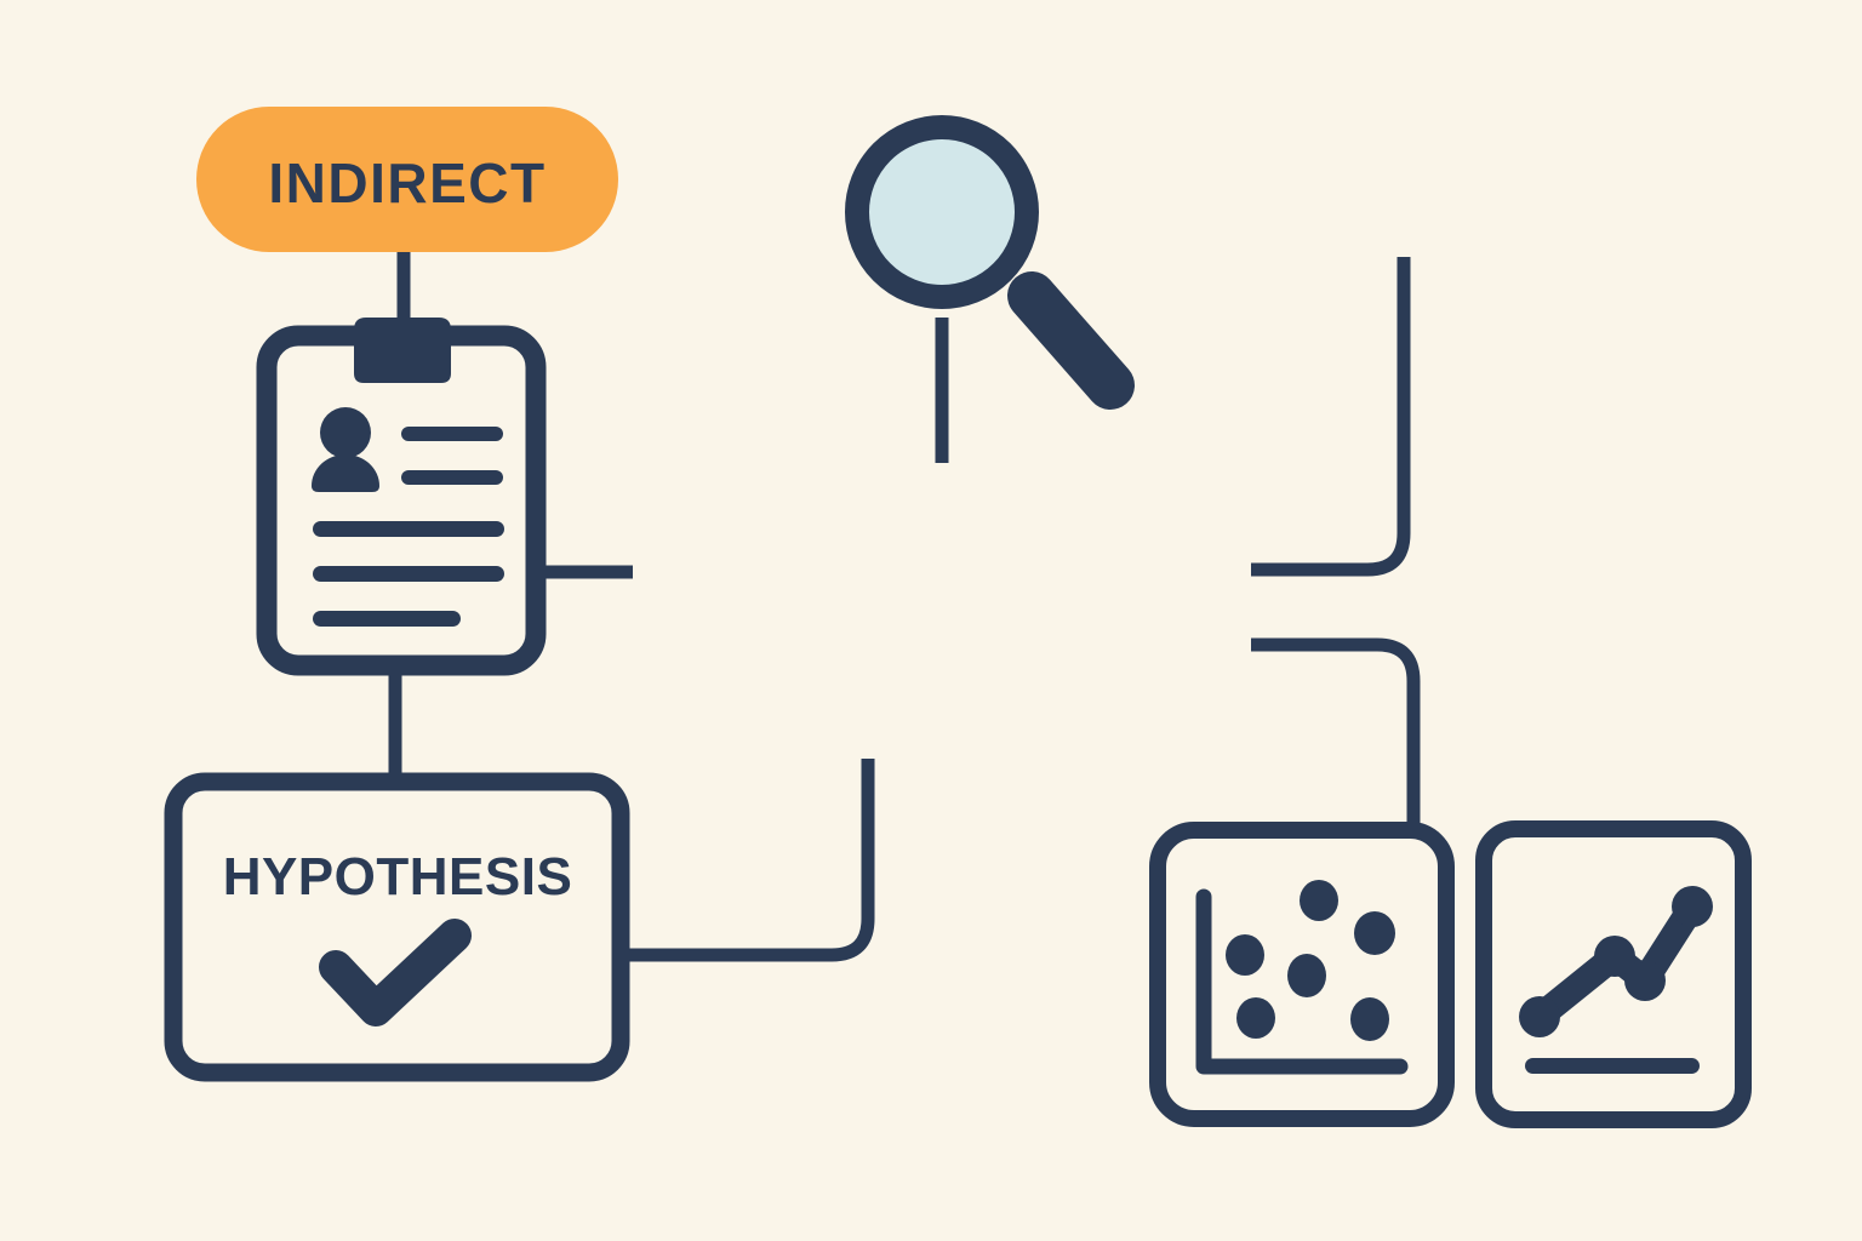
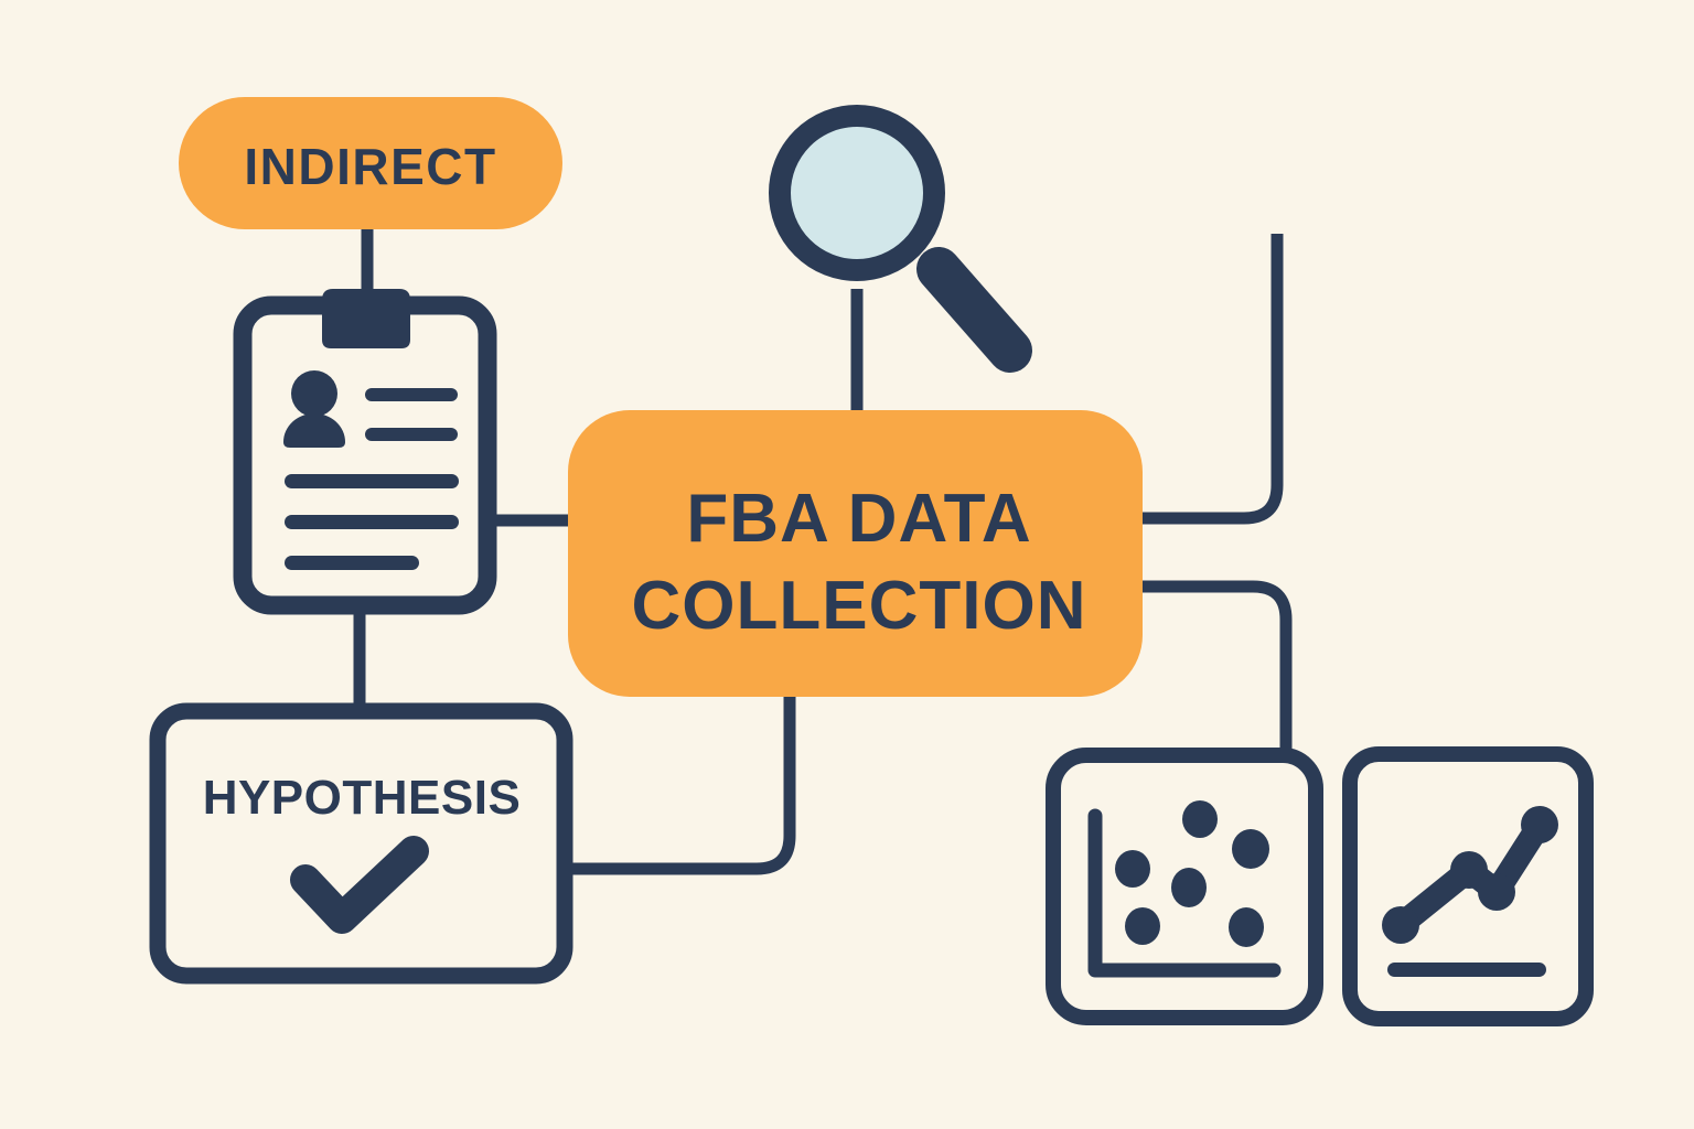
  INDIRECT
+ FBA DATA
+ COLLECTION
  HYPOTHESIS
